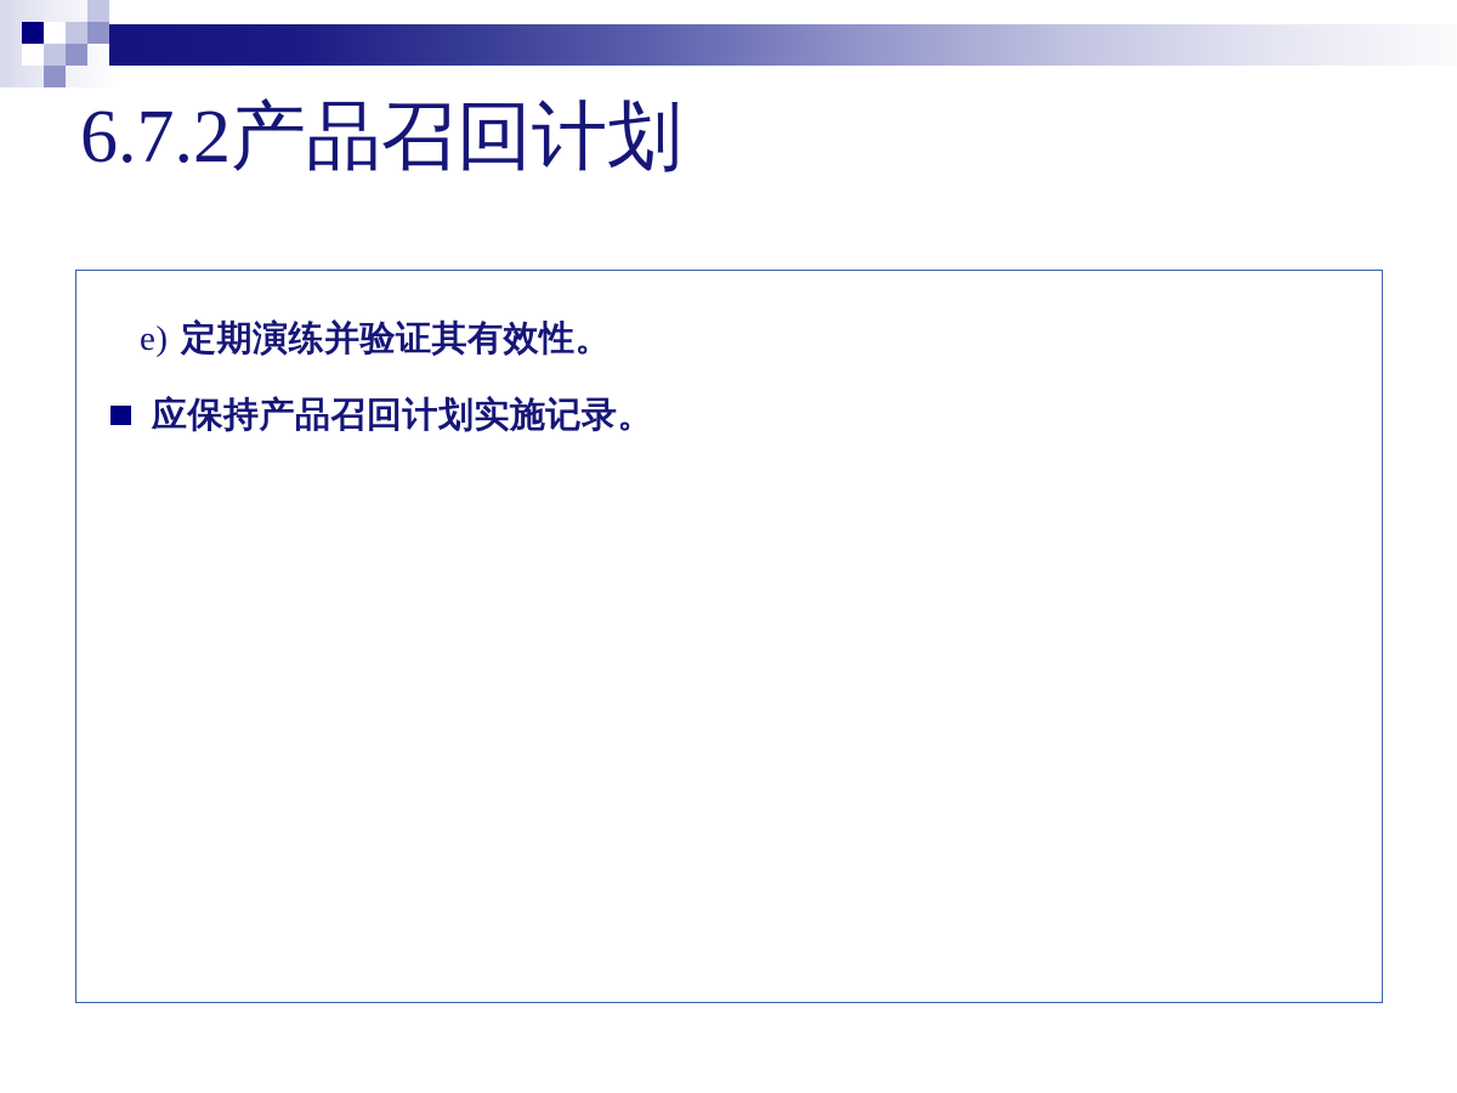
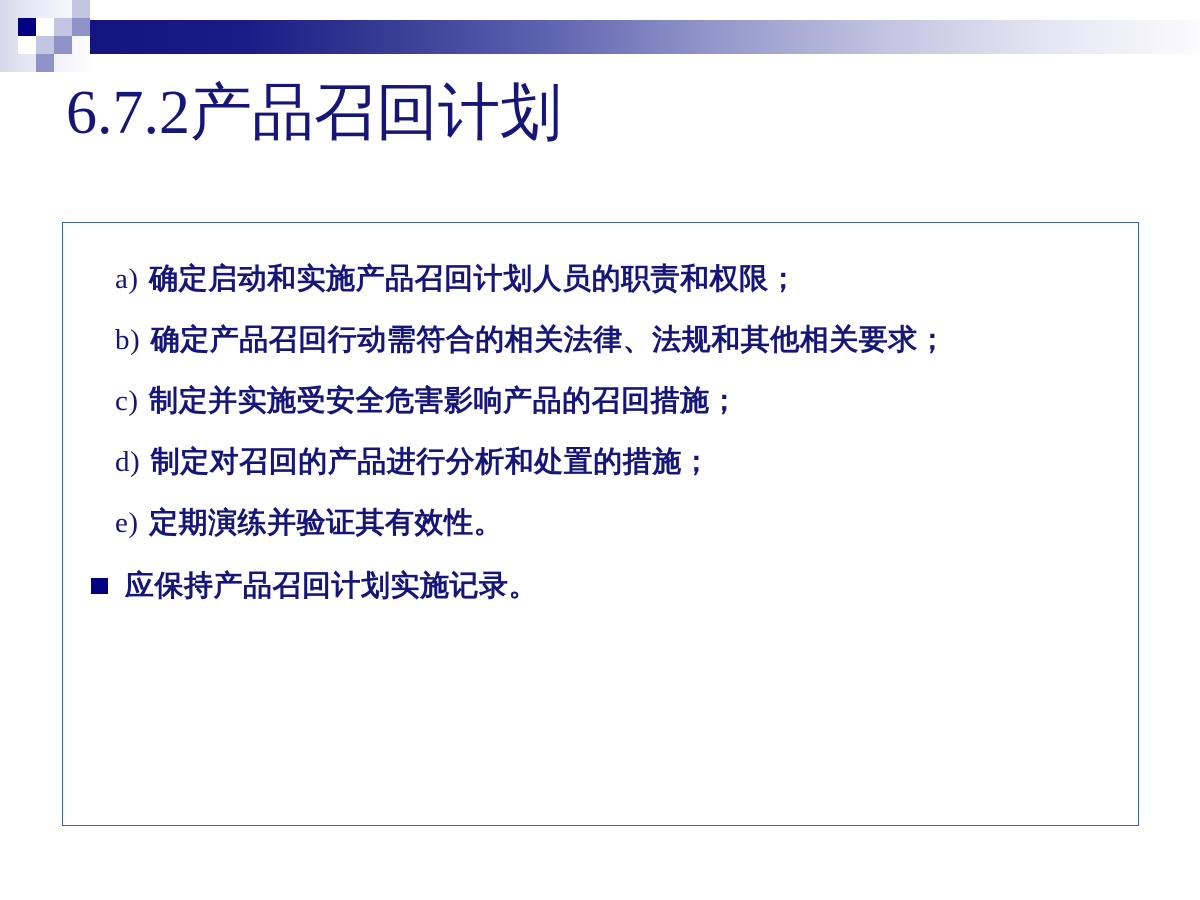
  6.7.2产品召回计划
+ a) 确定启动和实施产品召回计划人员的职责和权限；
+ b) 确定产品召回行动需符合的相关法律、法规和其他相关要求；
+ c) 制定并实施受安全危害影响产品的召回措施；
+ d) 制定对召回的产品进行分析和处置的措施；
  e) 定期演练并验证其有效性。
  应保持产品召回计划实施记录。
